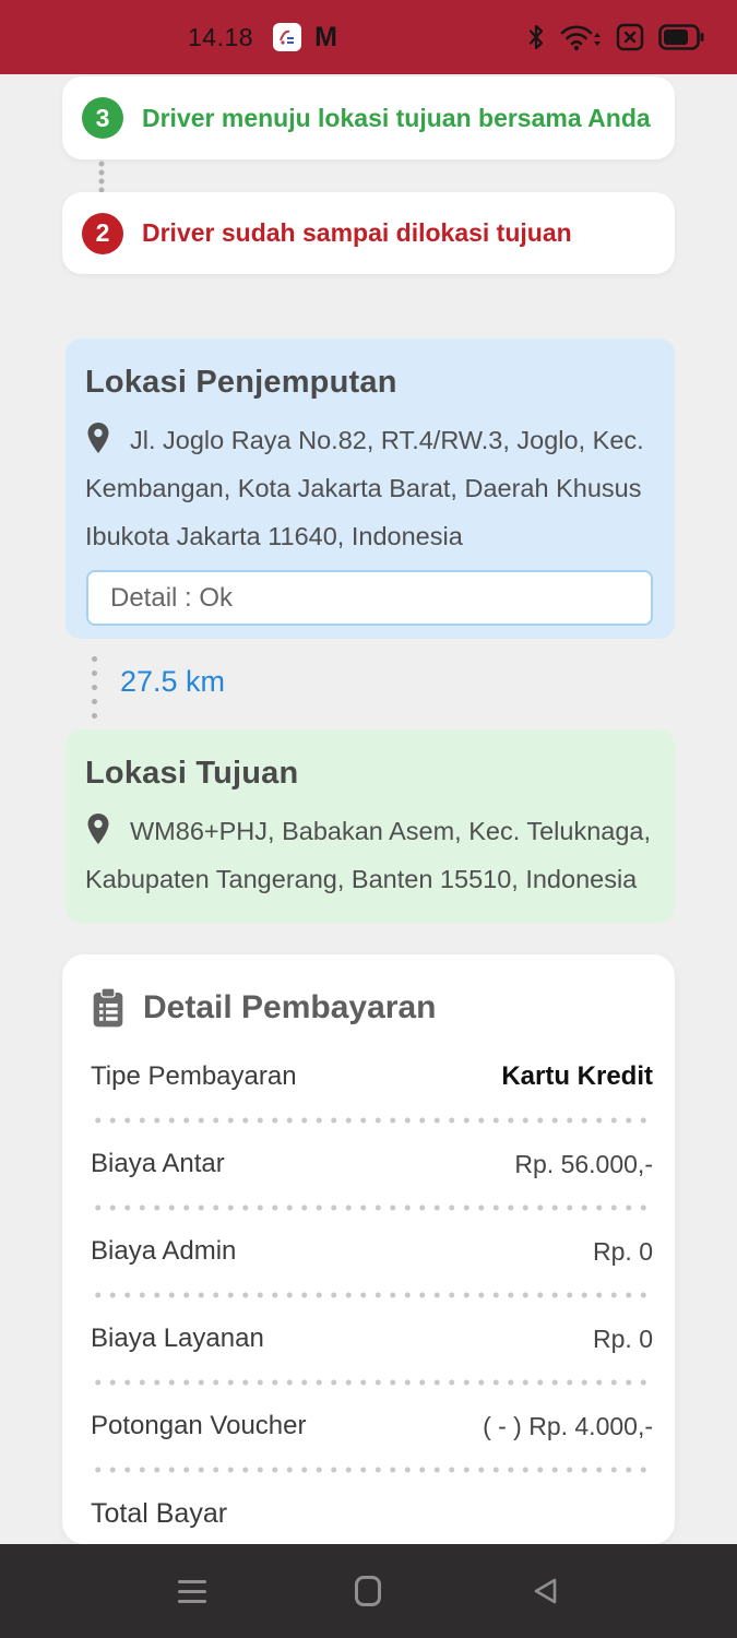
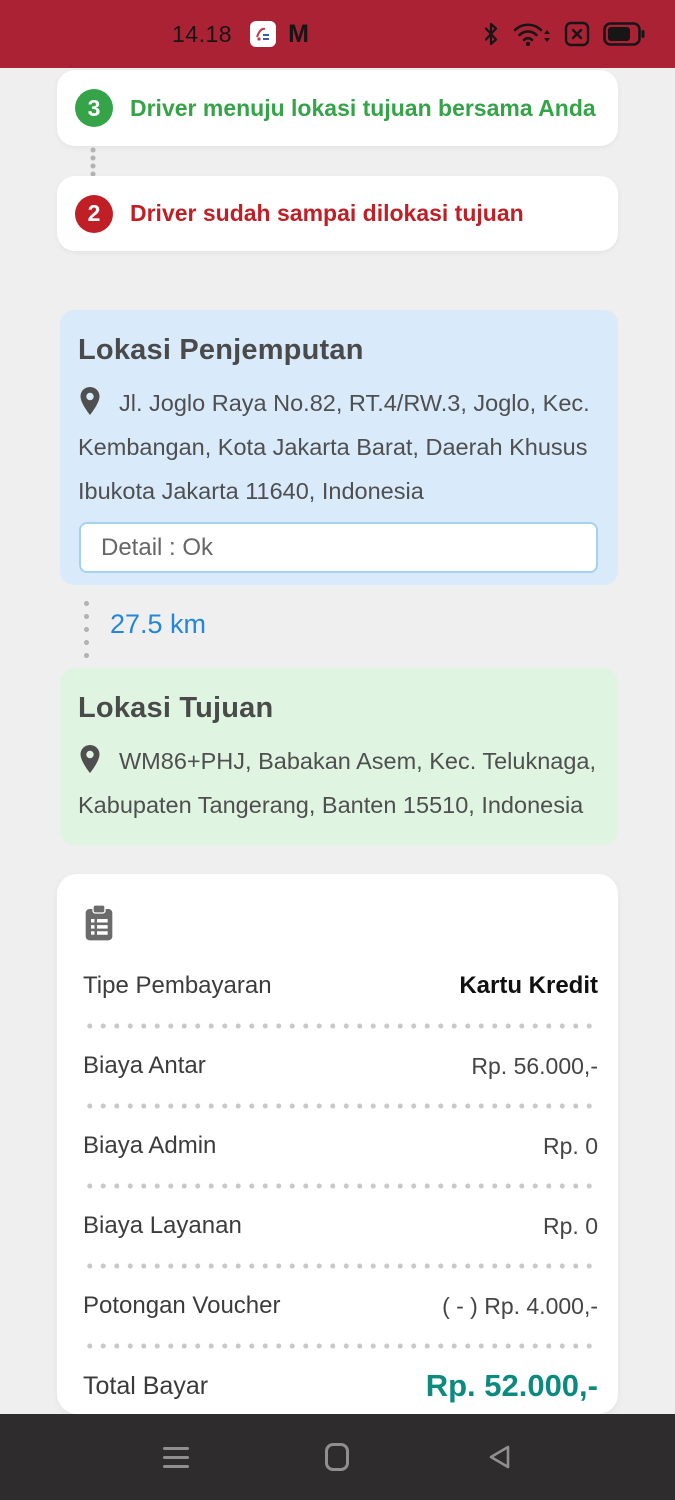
  14.18
  M
  3
  Driver menuju lokasi tujuan bersama Anda
  2
  Driver sudah sampai dilokasi tujuan
  Lokasi Penjemputan
  Jl. Joglo Raya No.82, RT.4/RW.3, Joglo, Kec. Kembangan, Kota Jakarta Barat, Daerah Khusus Ibukota Jakarta 11640, Indonesia
  Detail : Ok
  27.5 km
  Lokasi Tujuan
  WM86+PHJ, Babakan Asem, Kec. Teluknaga, Kabupaten Tangerang, Banten 15510, Indonesia
- Detail Pembayaran
  Tipe Pembayaran
  Kartu Kredit
  Biaya Antar
  Rp. 56.000,-
  Biaya Admin
  Rp. 0
  Biaya Layanan
  Rp. 0
  Potongan Voucher
  ( - ) Rp. 4.000,-
  Total Bayar
+ Rp. 52.000,-
